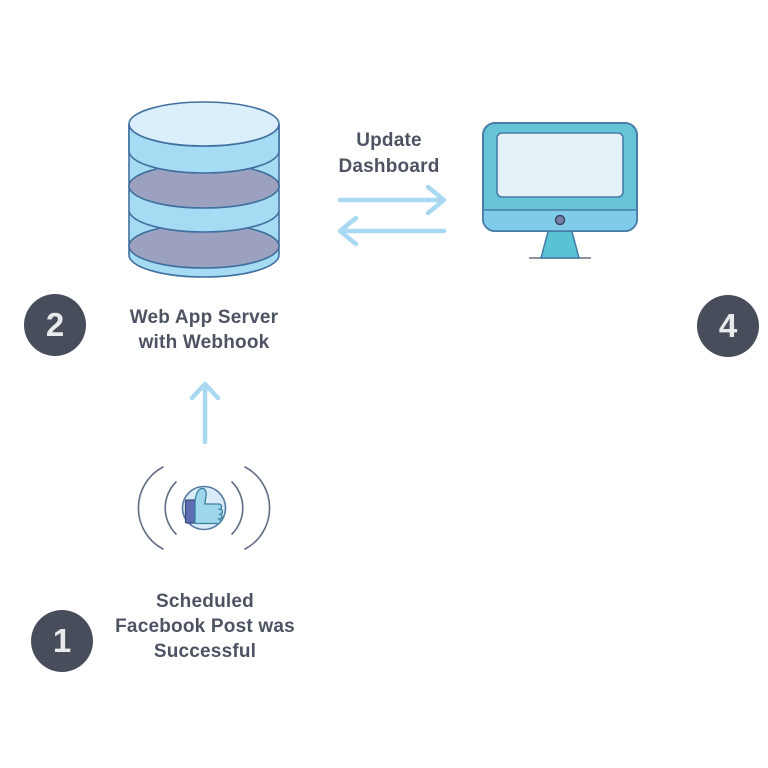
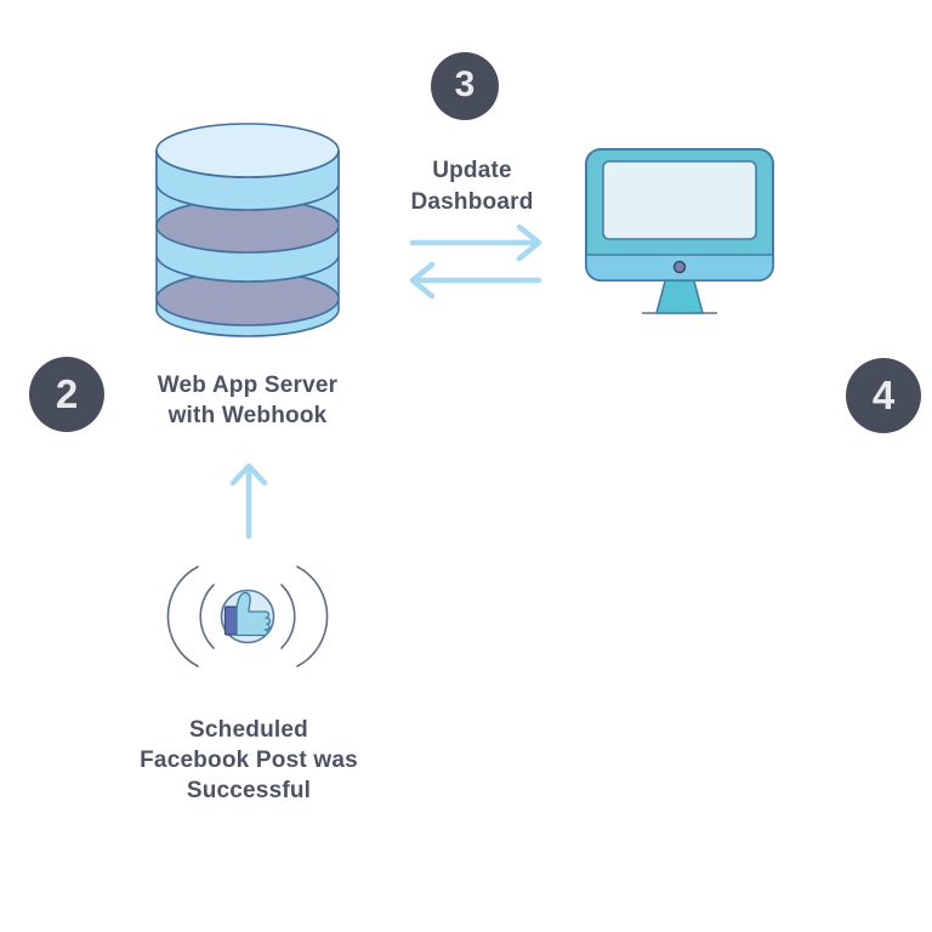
- 1
  2
+ 3
  4
  Scheduled
  Facebook Post was
  Successful
  Web App Server
  with Webhook
  Update
  Dashboard
